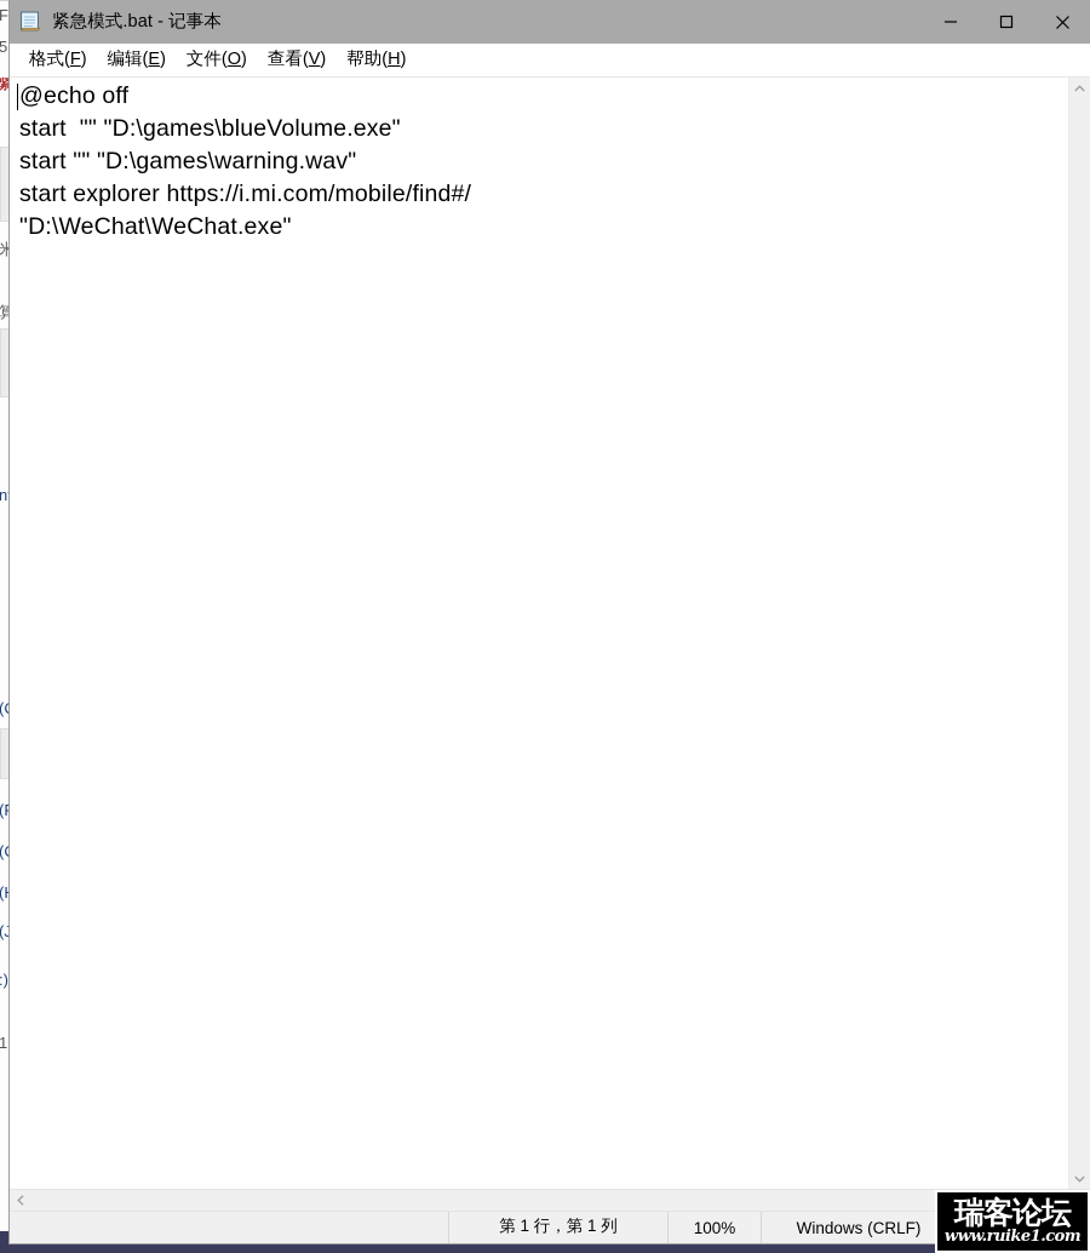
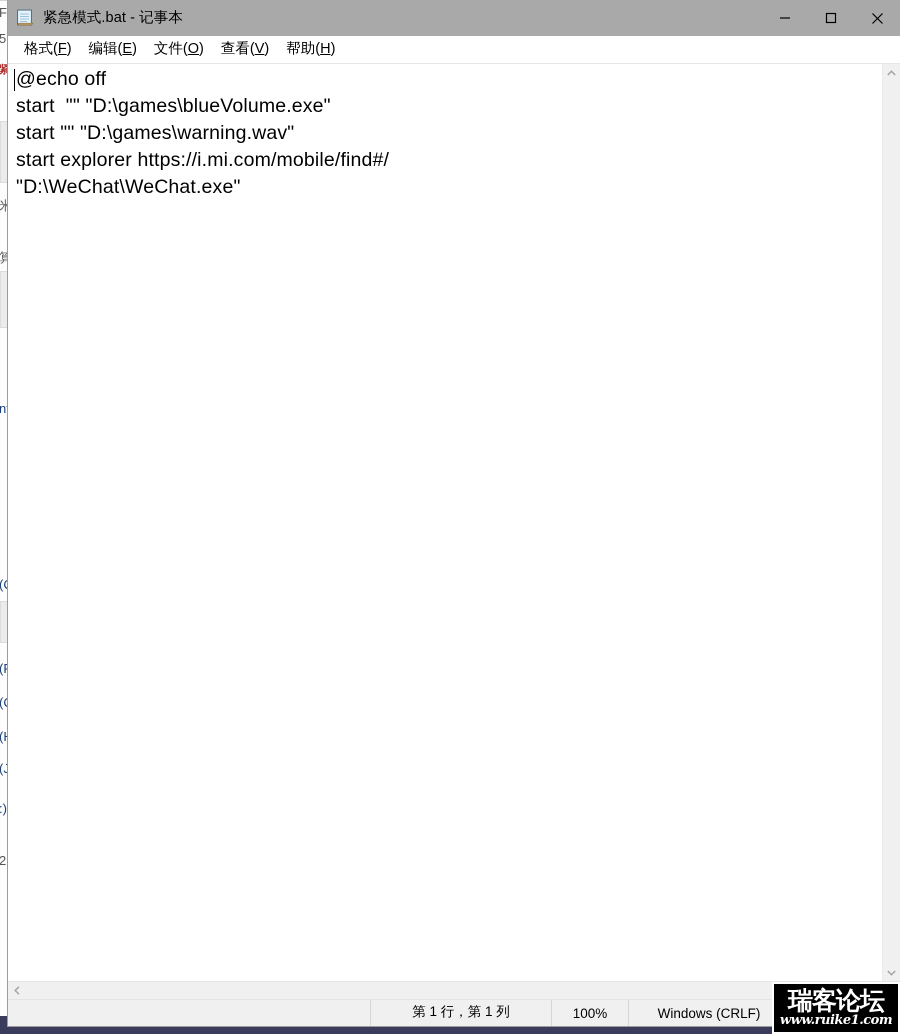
  F
  5
  紧
  米
  算
  (J
  :)
- 1
+ 2
  紧急模式.bat - 记事本
  格式(F)
  编辑(E)
  文件(O)
  查看(V)
  帮助(H)
  @echo off
  start "" "D:\games\blueVolume.exe"
  start "" "D:\games\warning.wav"
  start explorer https://i.mi.com/mobile/find#/
  "D:\WeChat\WeChat.exe"
  第 1 行，第 1 列
  100%
  Windows (CRLF)
  瑞客论坛
  www.ruike1.com
